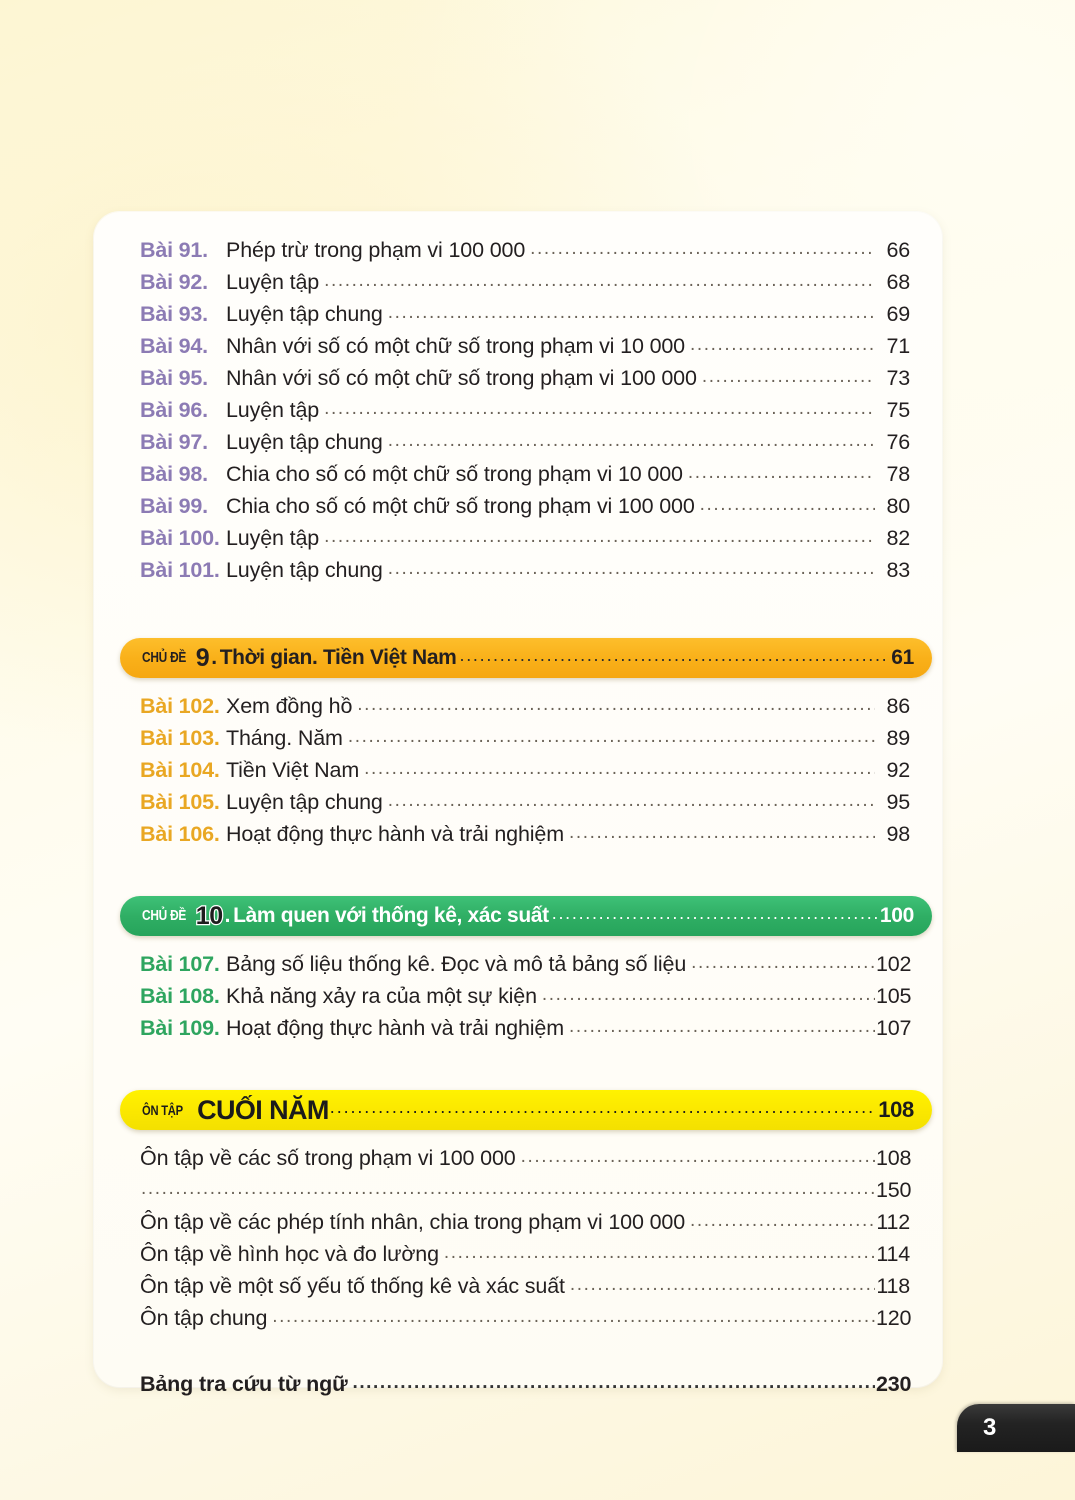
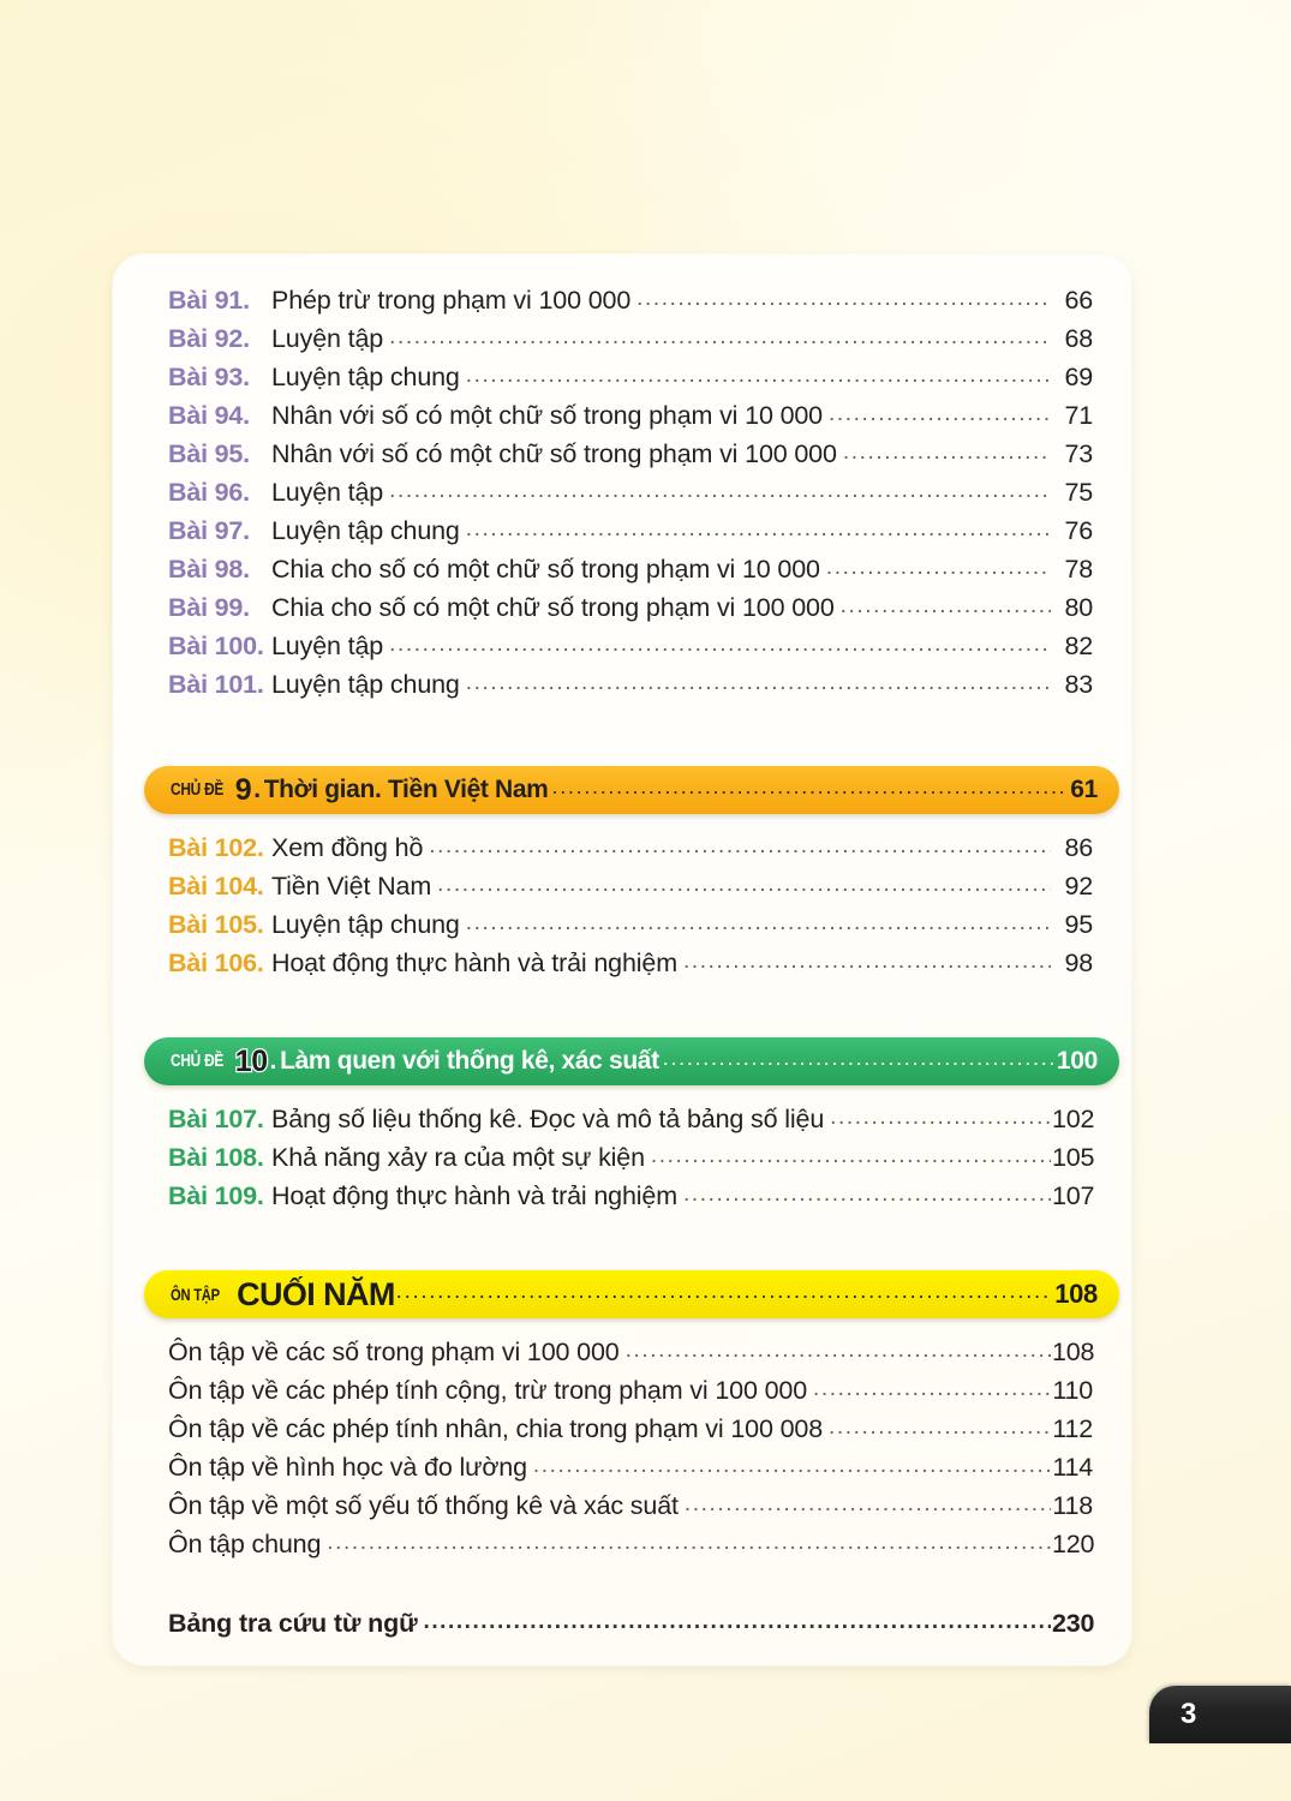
  Bài 91.
  Phép trừ trong phạm vi 100 000
  66
  Bài 92.
  Luyện tập
  68
  Bài 93.
  Luyện tập chung
  69
  Bài 94.
  Nhân với số có một chữ số trong phạm vi 10 000
  71
  Bài 95.
  Nhân với số có một chữ số trong phạm vi 100 000
  73
  Bài 96.
  Luyện tập
  75
  Bài 97.
  Luyện tập chung
  76
  Bài 98.
  Chia cho số có một chữ số trong phạm vi 10 000
  78
  Bài 99.
  Chia cho số có một chữ số trong phạm vi 100 000
  80
  Bài 100.
  Luyện tập
  82
  Bài 101.
  Luyện tập chung
  83
  CHỦ ĐỀ
  9
  .
  Thời gian. Tiền Việt Nam
  61
  Bài 102.
  Xem đồng hồ
  86
- Bài 103.
- Tháng. Năm
- 89
  Bài 104.
  Tiền Việt Nam
  92
  Bài 105.
  Luyện tập chung
  95
  Bài 106.
  Hoạt động thực hành và trải nghiệm
  98
  CHỦ ĐỀ
  10
  .
  Làm quen với thống kê, xác suất
  100
  Bài 107.
  Bảng số liệu thống kê. Đọc và mô tả bảng số liệu
  102
  Bài 108.
  Khả năng xảy ra của một sự kiện
  105
  Bài 109.
  Hoạt động thực hành và trải nghiệm
  107
  ÔN TẬP
  CUỐI NĂM
  108
  Ôn tập về các số trong phạm vi 100 000
  108
+ Ôn tập về các phép tính cộng, trừ trong phạm vi 100 000
- 150
+ 110
- Ôn tập về các phép tính nhân, chia trong phạm vi 100 000
+ Ôn tập về các phép tính nhân, chia trong phạm vi 100 008
  112
  Ôn tập về hình học và đo lường
  114
  Ôn tập về một số yếu tố thống kê và xác suất
  118
  Ôn tập chung
  120
  Bảng tra cứu từ ngữ
  230
  3
